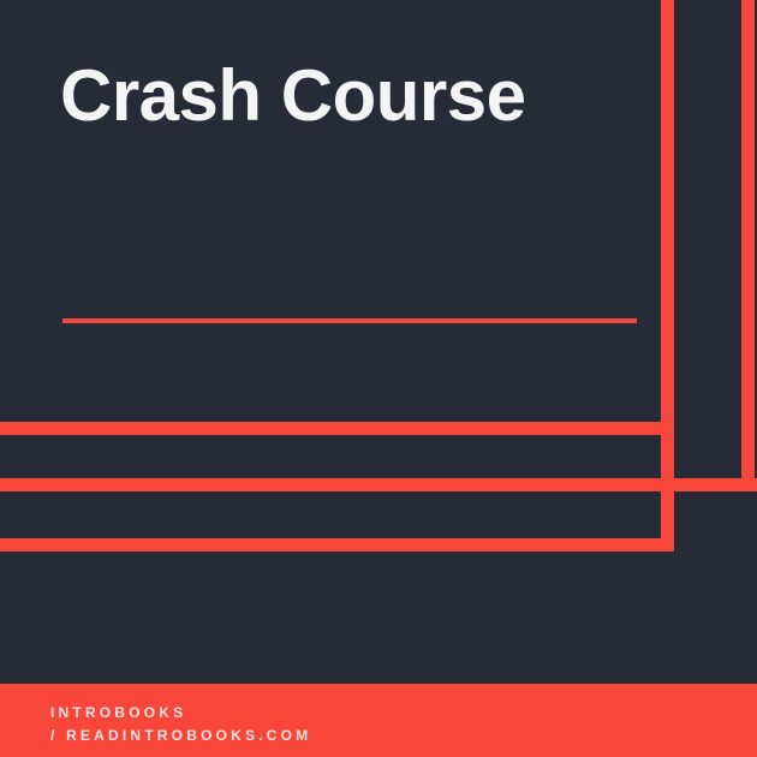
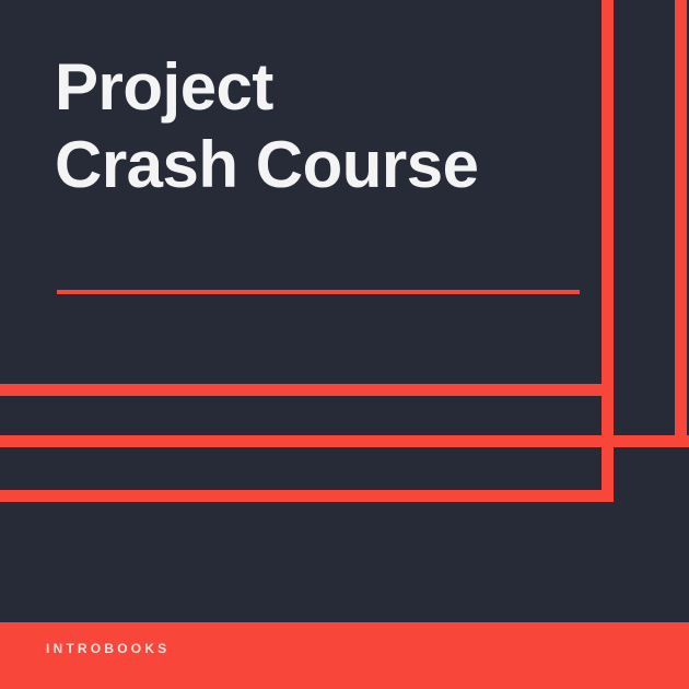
+ Project
  Crash Course
  INTROBOOKS
- / READINTROBOOKS.COM
